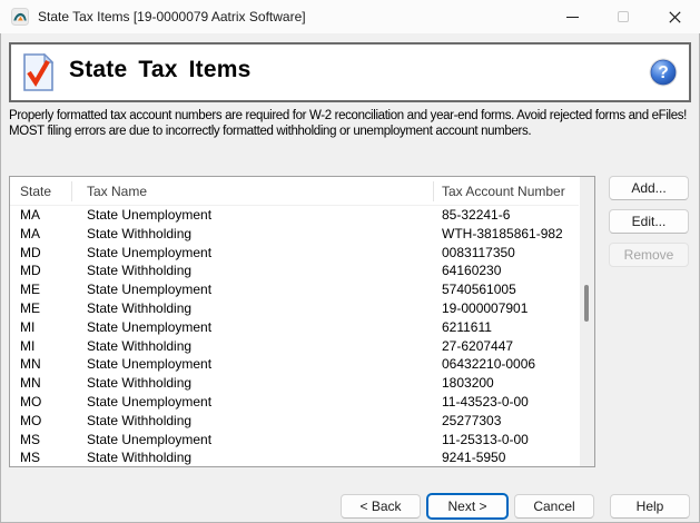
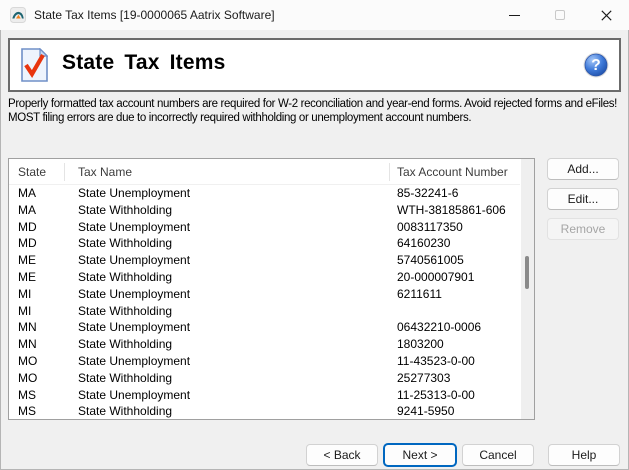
- State Tax Items [19-0000079 Aatrix Software]
+ State Tax Items [19-0000065 Aatrix Software]
  State Tax Items
  ?
  Properly formatted tax account numbers are required for W-2 reconciliation and year-end forms. Avoid rejected forms and eFiles!
- MOST filing errors are due to incorrectly formatted withholding or unemployment account numbers.
+ MOST filing errors are due to incorrectly required withholding or unemployment account numbers.
  State
  Tax Name
  Tax Account Number
  MA
  State Unemployment
  85-32241-6
  MA
  State Withholding
- WTH-38185861-982
+ WTH-38185861-606
  MD
  State Unemployment
  0083117350
  MD
  State Withholding
  64160230
  ME
  State Unemployment
  5740561005
  ME
  State Withholding
- 19-000007901
+ 20-000007901
  MI
  State Unemployment
  6211611
  MI
  State Withholding
- 27-6207447
  MN
  State Unemployment
  06432210-0006
  MN
  State Withholding
  1803200
  MO
  State Unemployment
  11-43523-0-00
  MO
  State Withholding
  25277303
  MS
  State Unemployment
  11-25313-0-00
  MS
  State Withholding
  9241-5950
  Add...
  Edit...
  Remove
  < Back
  Next >
  Cancel
  Help
